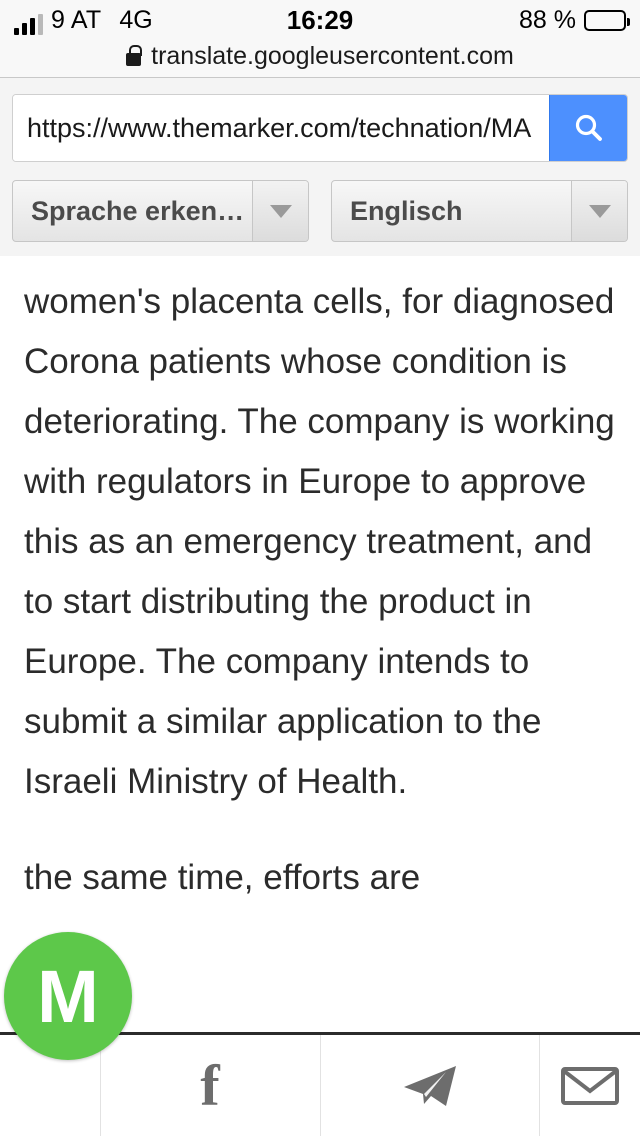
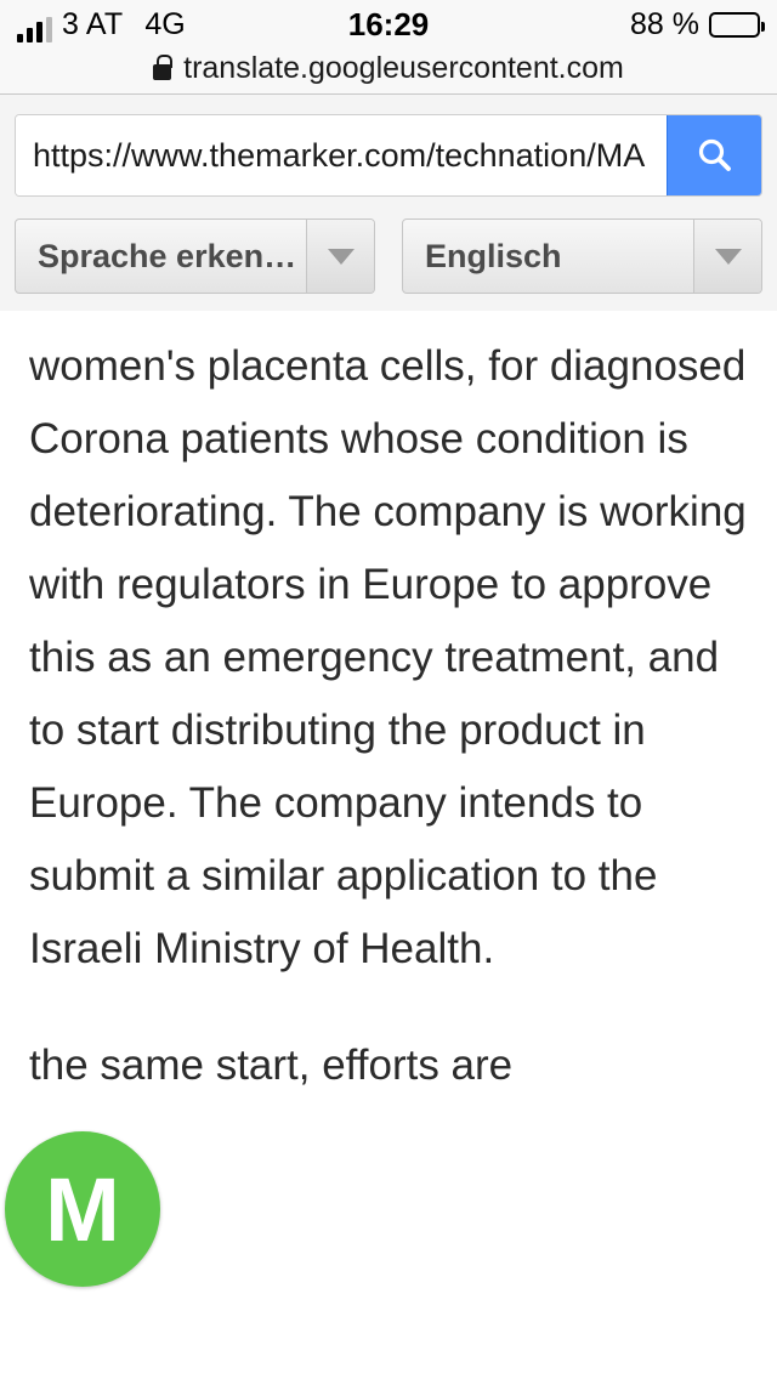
- 9 AT
+ 3 AT
  4G
  16:29
  88 %
  translate.googleusercontent.com
  https://www.themarker.com/technation/MA
  Sprache erkenne
  Englisch
  women's placenta cells, for diagnosed Corona patients whose condition is deteriorating. The company is working with regulators in Europe to approve this as an emergency treatment, and to start distributing the product in Europe. The company intends to submit a similar application to the Israeli Ministry of Health.
- the same time, efforts are
+ the same start, efforts are
  M
- f
